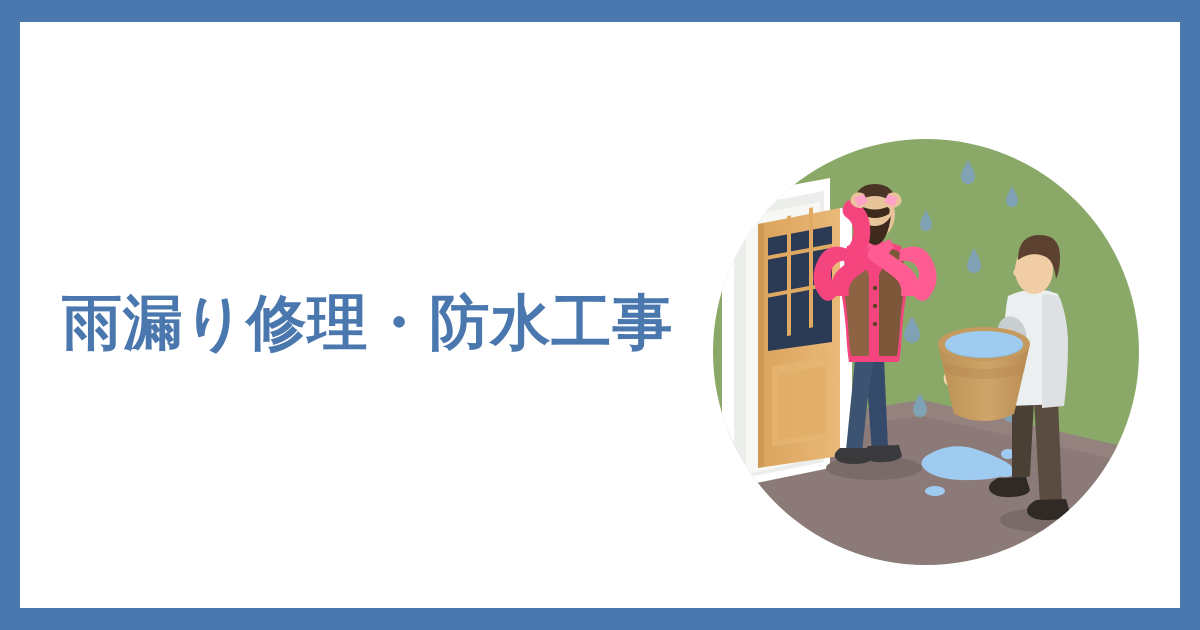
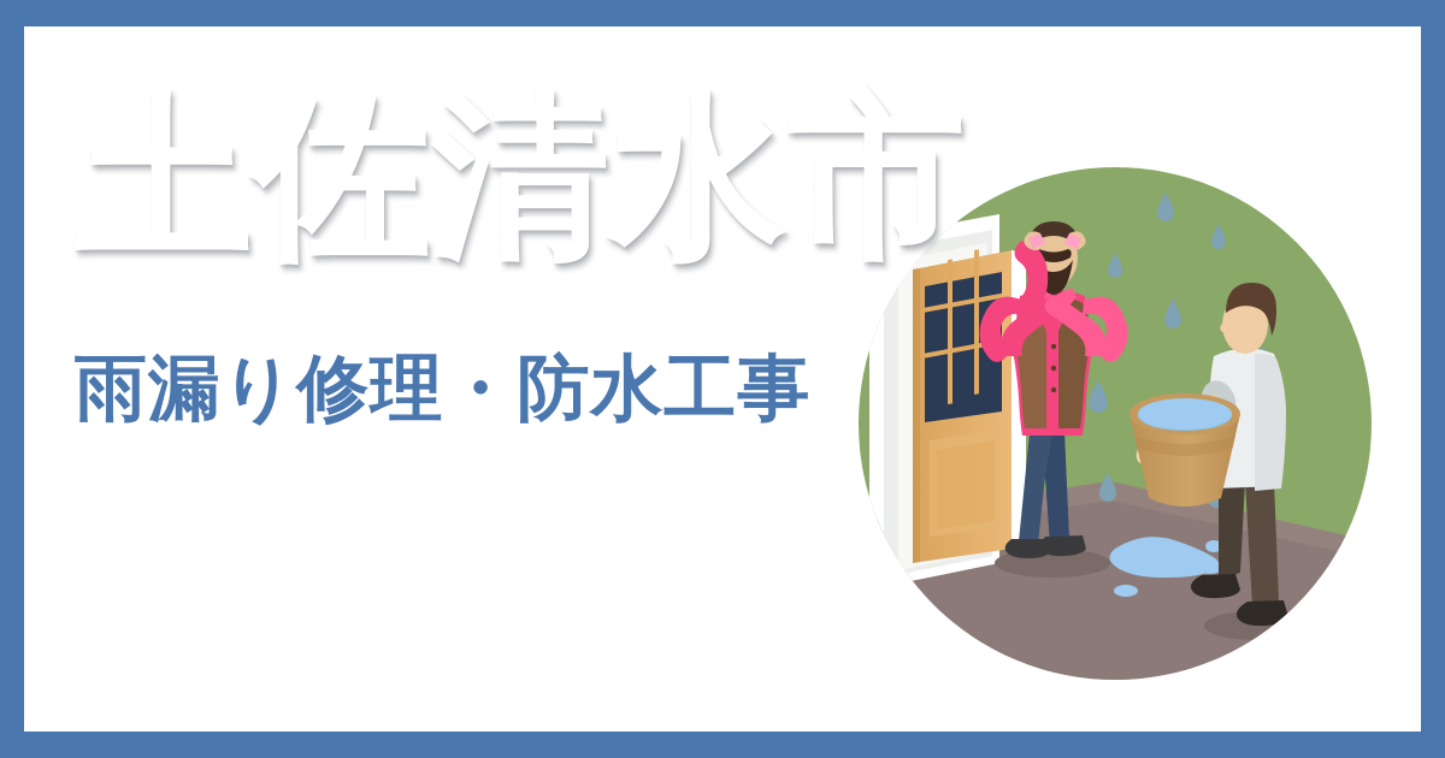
+ 土佐清水市
  雨漏り修理・防水工事
